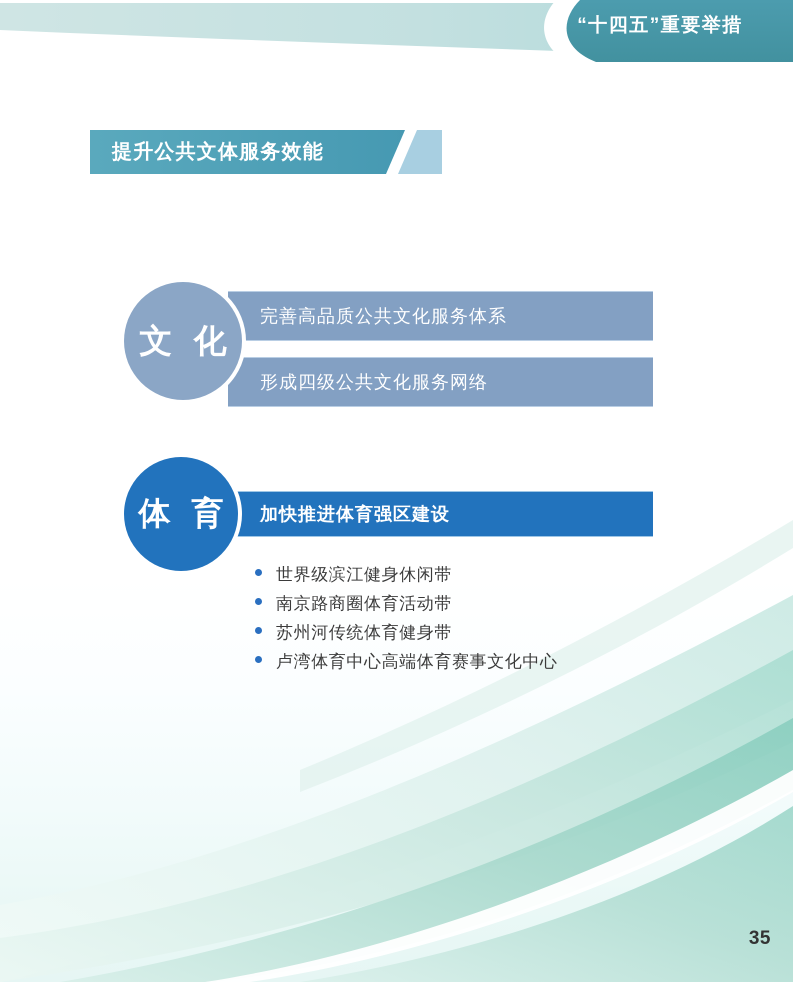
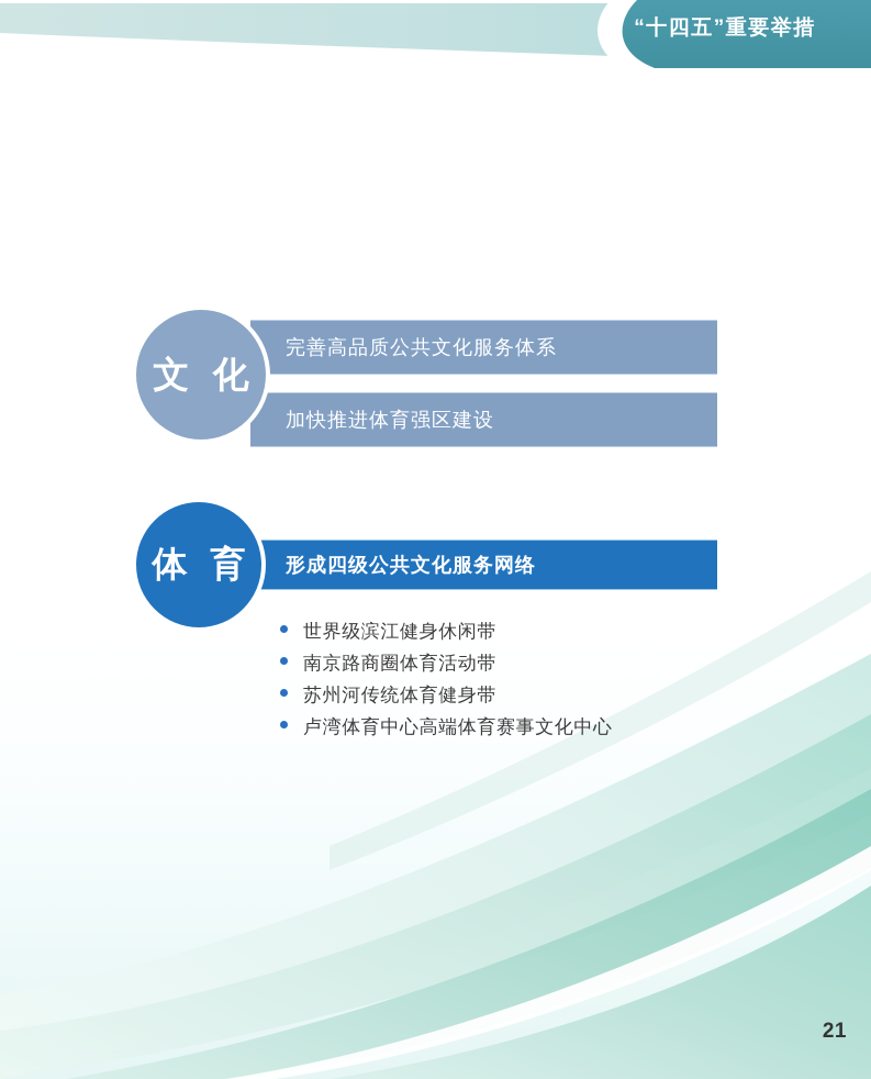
  “十四五”重要举措
- 提升公共文体服务效能
  文 化
  完善高品质公共文化服务体系
- 形成四级公共文化服务网络
+ 加快推进体育强区建设
  体 育
- 加快推进体育强区建设
+ 形成四级公共文化服务网络
  世界级滨江健身休闲带
  南京路商圈体育活动带
  苏州河传统体育健身带
  卢湾体育中心高端体育赛事文化中心
- 35
+ 21
